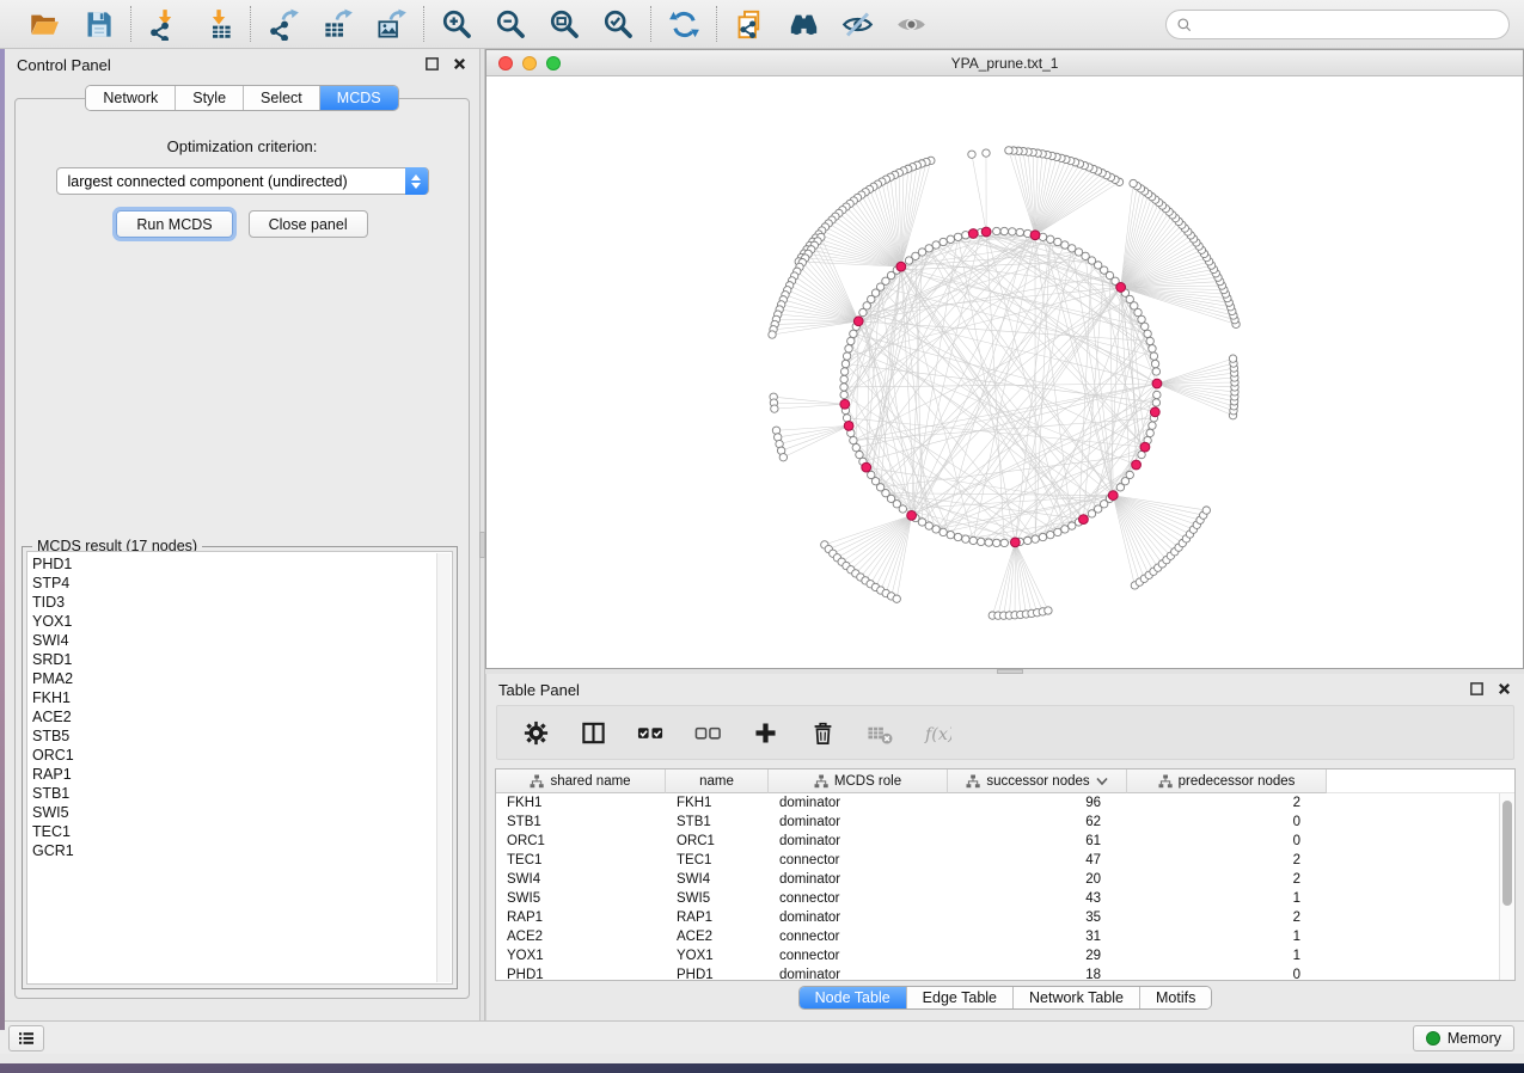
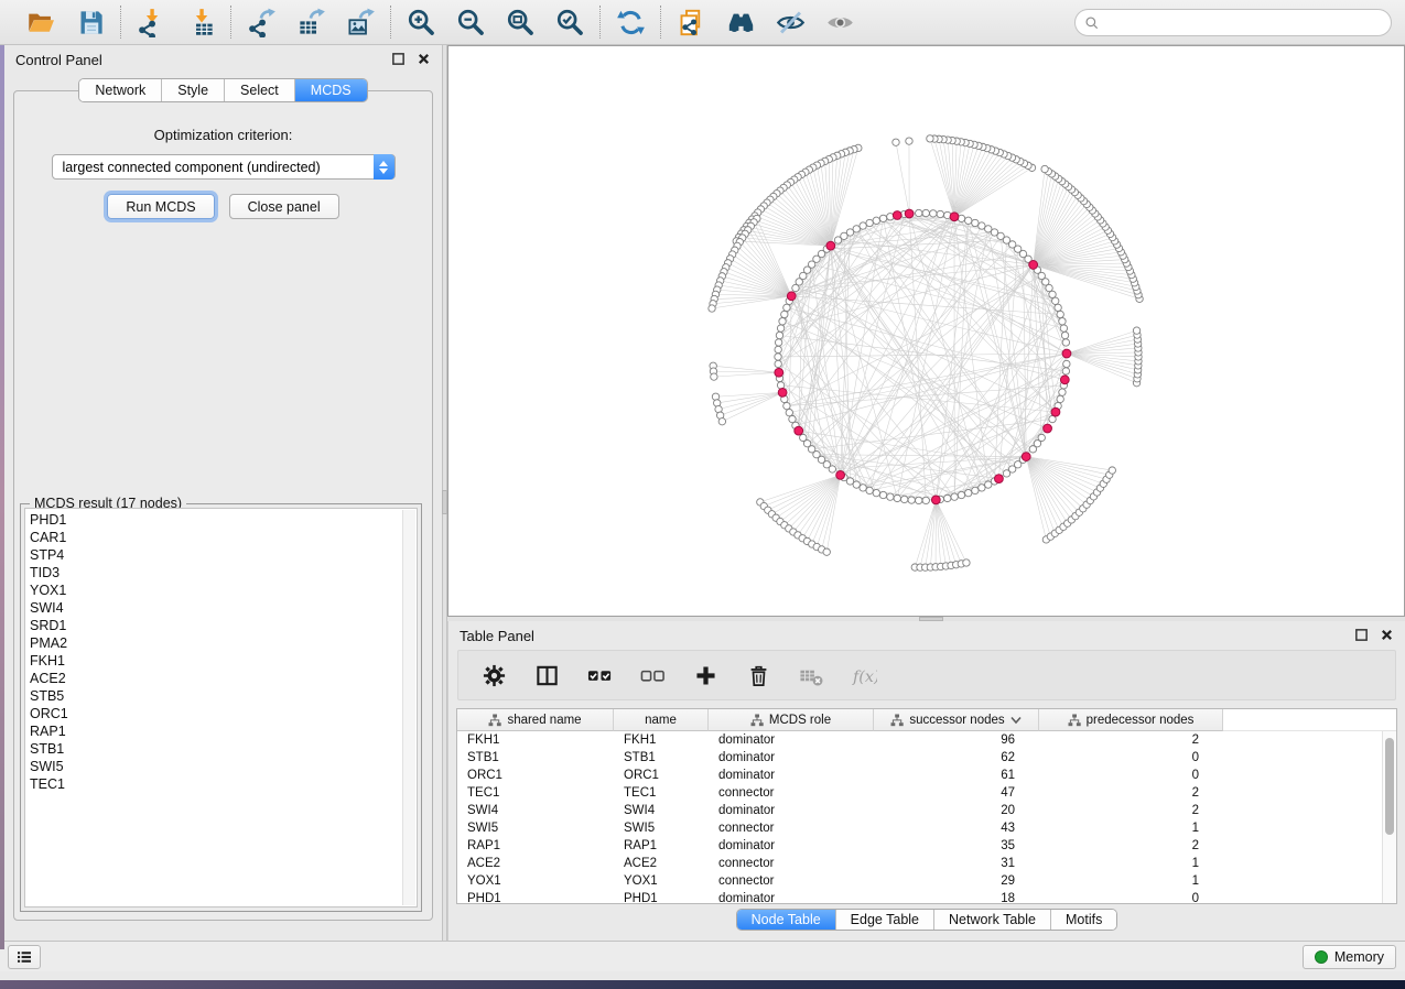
  Control Panel
  Network
  Style
  Select
  MCDS
  Optimization criterion:
  largest connected component (undirected)
  Run MCDS
  Close panel
  MCDS result (17 nodes)
  PHD1
+ CAR1
  STP4
  TID3
  YOX1
  SWI4
  SRD1
  PMA2
  FKH1
  ACE2
  STB5
  ORC1
  RAP1
  STB1
  SWI5
  TEC1
- GCR1
- YPA_prune.txt_1
  Table Panel
  f(x)
  shared name
  name
  MCDS role
  successor nodes
  predecessor nodes
  FKH1
  FKH1
  dominator
  96
  2
  STB1
  STB1
  dominator
  62
  0
  ORC1
  ORC1
  dominator
  61
  0
  TEC1
  TEC1
  connector
  47
  2
  SWI4
  SWI4
  dominator
  20
  2
  SWI5
  SWI5
  connector
  43
  1
  RAP1
  RAP1
  dominator
  35
  2
  ACE2
  ACE2
  connector
  31
  1
  YOX1
  YOX1
  connector
  29
  1
  PHD1
  PHD1
  dominator
  18
  0
  Node Table
  Edge Table
  Network Table
  Motifs
  Memory
